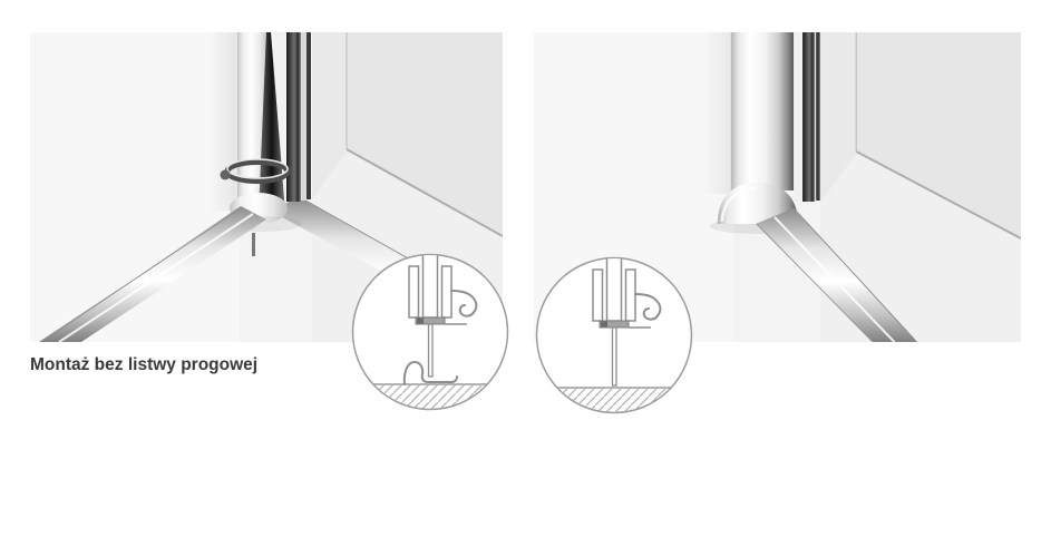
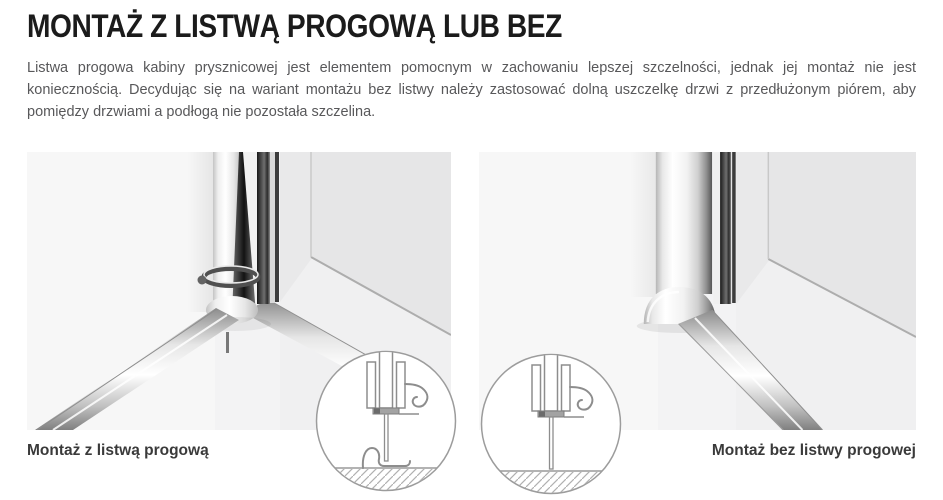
+ MONTAŻ Z LISTWĄ PROGOWĄ LUB BEZ
+ Listwa progowa kabiny prysznicowej jest elementem pomocnym w zachowaniu lepszej szczelności, jednak jej montaż nie jest koniecznością. Decydując się na wariant montażu bez listwy należy zastosować dolną uszczelkę drzwi z przedłużonym piórem, aby pomiędzy drzwiami a podłogą nie pozostała szczelina.
+ Montaż z listwą progową
  Montaż bez listwy progowej
